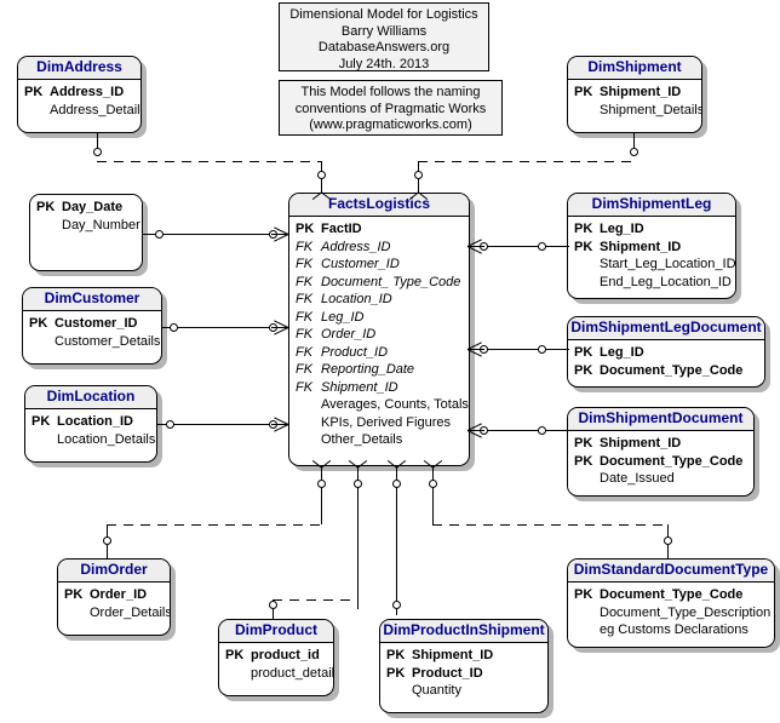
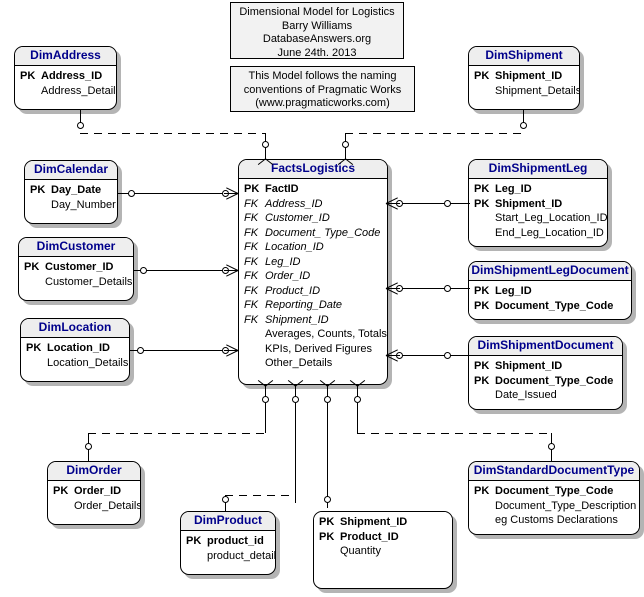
  Dimensional Model for Logistics
  Barry Williams
  DatabaseAnswers.org
- July 24th. 2013
+ June 24th. 2013
  This Model follows the naming
  conventions of Pragmatic Works
  (www.pragmaticworks.com)
  DimAddress
  PK
  Address_ID
  Address_Detail
+ DimCalendar
  PK
  Day_Date
  Day_Number
  DimCustomer
  PK
  Customer_ID
  Customer_Details
  DimLocation
  PK
  Location_ID
  Location_Details
  FactsLogistics
  PK
  FactID
  FK
  Address_ID
  FK
  Customer_ID
  FK
  Document_ Type_Code
  FK
  Location_ID
  FK
  Leg_ID
  FK
  Order_ID
  FK
  Product_ID
  FK
  Reporting_Date
  FK
  Shipment_ID
  Averages, Counts, Totals
  KPIs, Derived Figures
  Other_Details
  DimShipment
  PK
  Shipment_ID
  Shipment_Details
  DimShipmentLeg
  PK
  Leg_ID
  PK
  Shipment_ID
  Start_Leg_Location_ID
  End_Leg_Location_ID
  DimShipmentLegDocument
  PK
  Leg_ID
  PK
  Document_Type_Code
  DimShipmentDocument
  PK
  Shipment_ID
  PK
  Document_Type_Code
  Date_Issued
  DimStandardDocumentType
  PK
  Document_Type_Code
  Document_Type_Description
  eg Customs Declarations
  DimOrder
  PK
  Order_ID
  Order_Details
  DimProduct
  PK
  product_id
  product_detail
- DimProductInShipment
  PK
  Shipment_ID
  PK
  Product_ID
  Quantity
